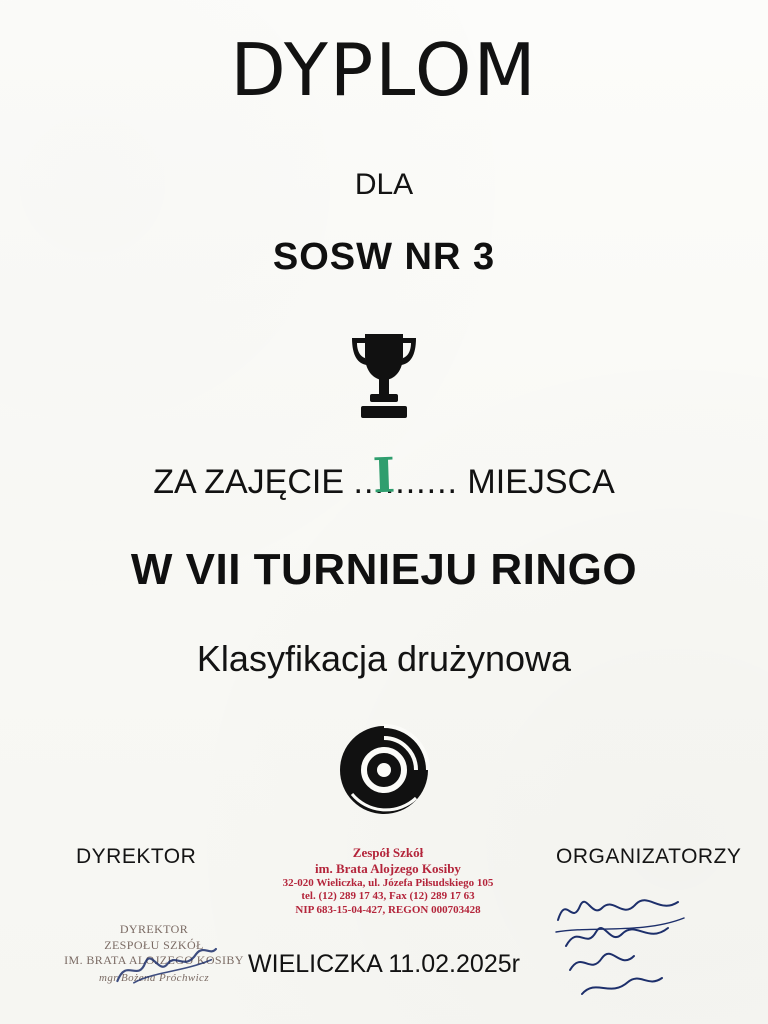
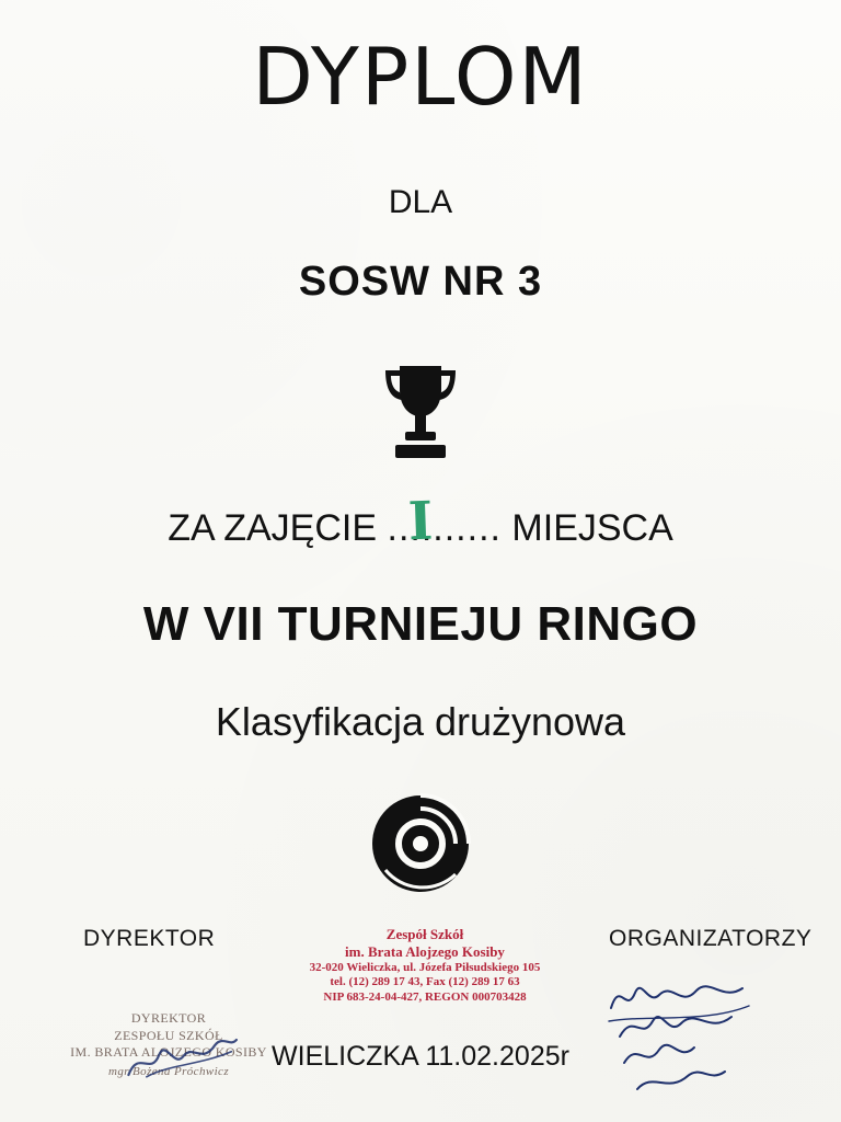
  DYPLOM
  DLA
  SOSW NR 3
  ZA ZAJĘCIE .......... MIEJSCA
  W VII TURNIEJU RINGO
  Klasyfikacja drużynowa
  DYREKTOR
  ORGANIZATORZY
  Zespół Szkół
  im. Brata Alojzego Kosiby
  32-020 Wieliczka, ul. Józefa Piłsudskiego 105
  tel. (12) 289 17 43, Fax (12) 289 17 63
- NIP 683-15-04-427, REGON 000703428
+ NIP 683-24-04-427, REGON 000703428
  DYREKTOR
  ZESPOŁU SZKÓŁ
  IM. BRATA ALOJZEGO KOSIBY
  mgr Bożena Próchwicz
  WIELICZKA 11.02.2025r
